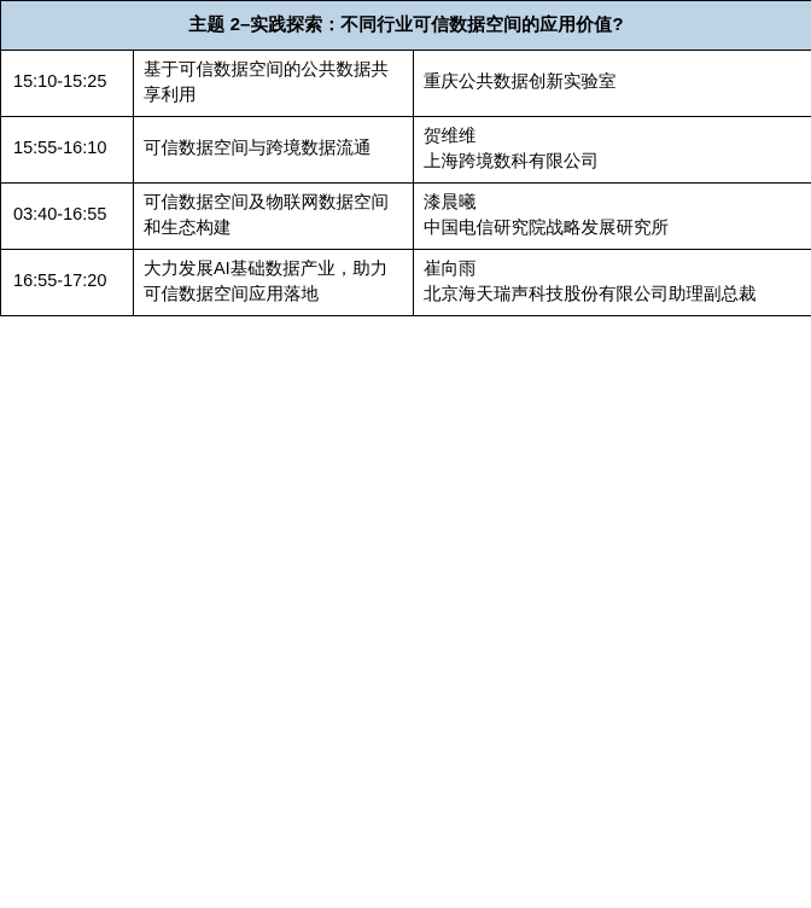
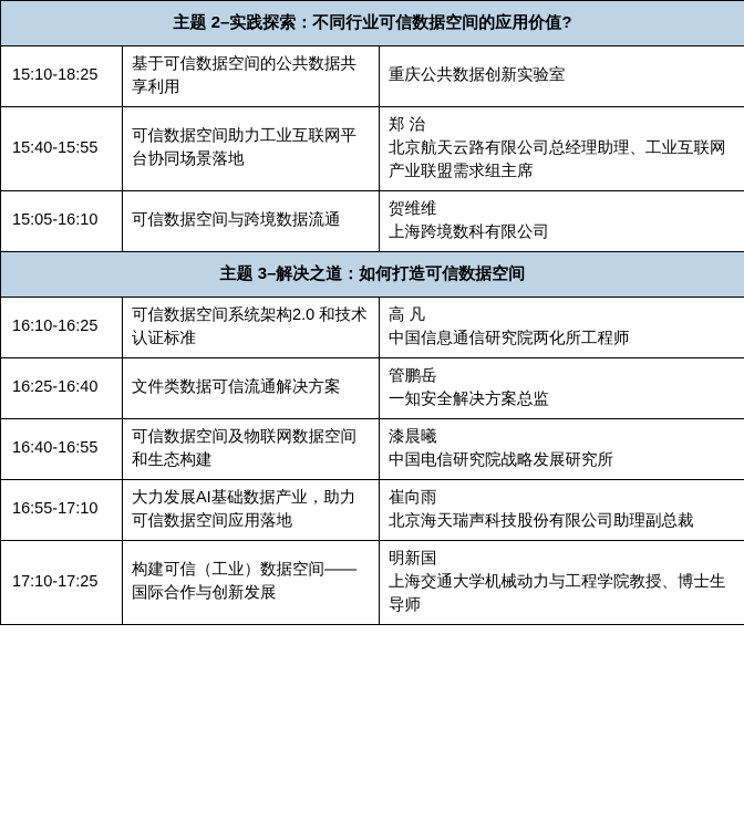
  主题 2–实践探索：不同行业可信数据空间的应用价值?
- 15:10-15:25	基于可信数据空间的公共数据共享利用	重庆公共数据创新实验室
+ 15:10-18:25	基于可信数据空间的公共数据共享利用	重庆公共数据创新实验室
+ 15:40-15:55	可信数据空间助力工业互联网平台协同场景落地	郑 治 北京航天云路有限公司总经理助理、工业互联网产业联盟需求组主席
- 15:55-16:10	可信数据空间与跨境数据流通	贺维维 上海跨境数科有限公司
+ 15:05-16:10	可信数据空间与跨境数据流通	贺维维 上海跨境数科有限公司
+ 主题 3–解决之道：如何打造可信数据空间
+ 16:10-16:25	可信数据空间系统架构2.0 和技术认证标准	高 凡 中国信息通信研究院两化所工程师
+ 16:25-16:40	文件类数据可信流通解决方案	管鹏岳 一知安全解决方案总监
- 03:40-16:55	可信数据空间及物联网数据空间和生态构建	漆晨曦 中国电信研究院战略发展研究所
+ 16:40-16:55	可信数据空间及物联网数据空间和生态构建	漆晨曦 中国电信研究院战略发展研究所
- 16:55-17:20	大力发展AI基础数据产业，助力可信数据空间应用落地	崔向雨 北京海天瑞声科技股份有限公司助理副总裁
+ 16:55-17:10	大力发展AI基础数据产业，助力可信数据空间应用落地	崔向雨 北京海天瑞声科技股份有限公司助理副总裁
+ 17:10-17:25	构建可信（工业）数据空间——国际合作与创新发展	明新国 上海交通大学机械动力与工程学院教授、博士生导师
